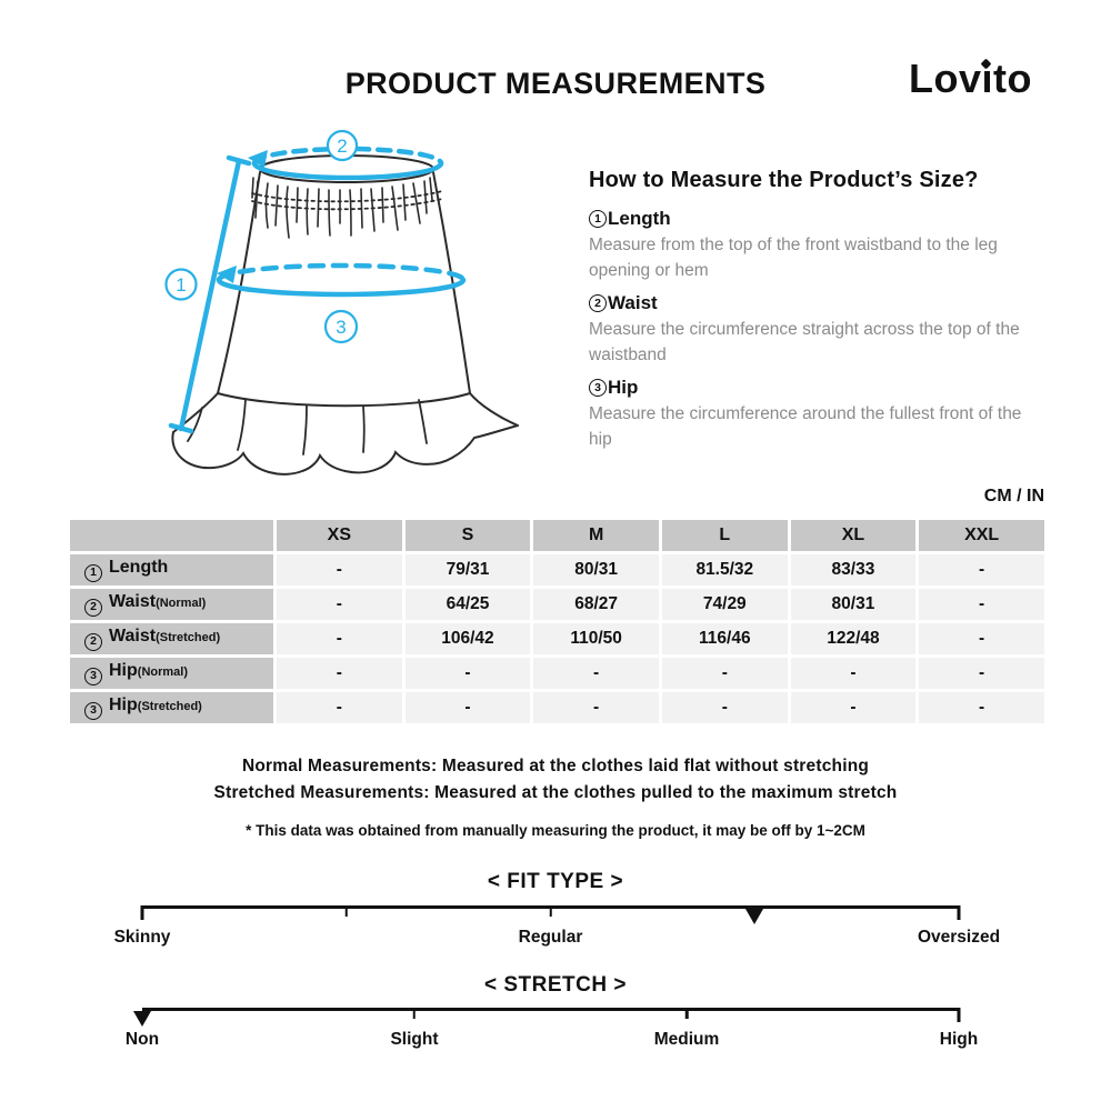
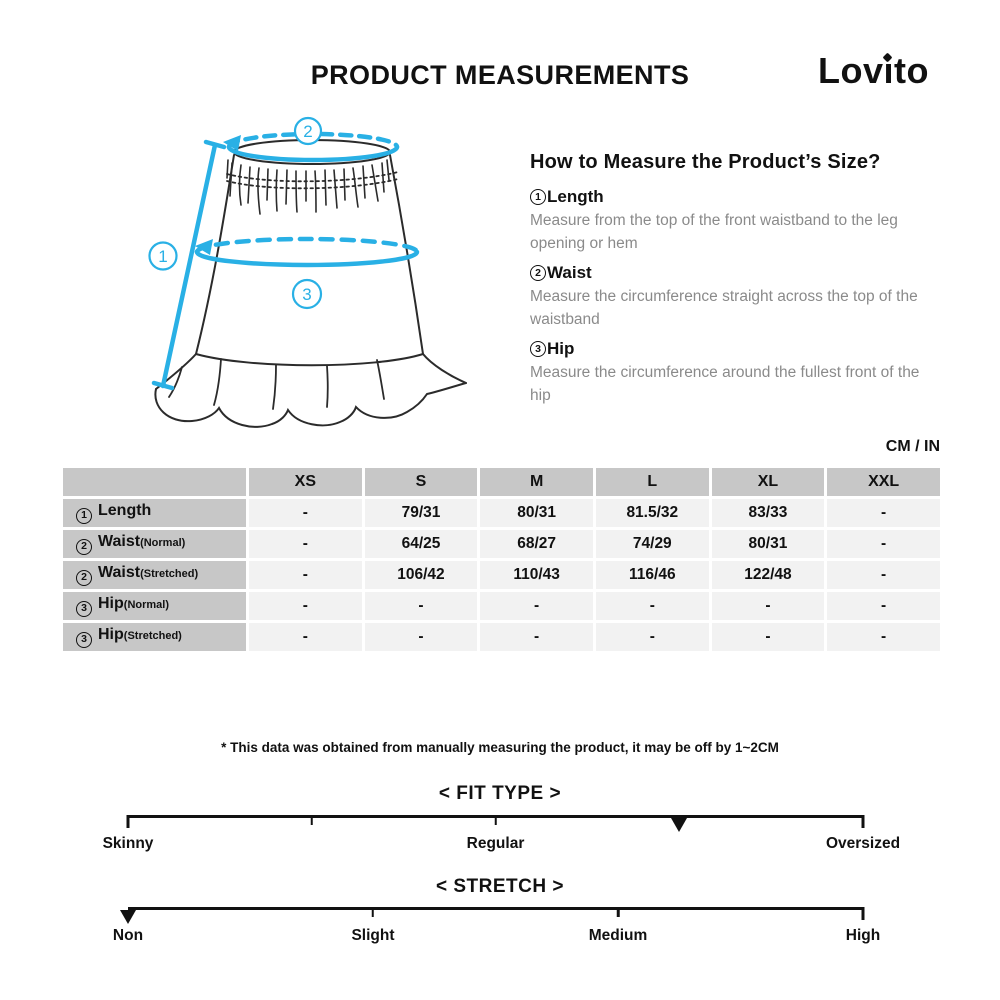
  PRODUCT MEASUREMENTS
  Lovıto
  1
  2
  3
  How to Measure the Product’s Size?
  1
  Length
  Measure from the top of the front waistband to the leg opening or hem
  2
  Waist
  Measure the circumference straight across the top of the waistband
  3
  Hip
  Measure the circumference around the fullest front of the hip
  CM / IN
  	XS	S	M	L	XL	XXL
  1 Length	-	79/31	80/31	81.5/32	83/33	-
  2 Waist(Normal)	-	64/25	68/27	74/29	80/31	-
- 2 Waist(Stretched)	-	106/42	110/50	116/46	122/48	-
+ 2 Waist(Stretched)	-	106/42	110/43	116/46	122/48	-
  3 Hip(Normal)	-	-	-	-	-	-
  3 Hip(Stretched)	-	-	-	-	-	-
- Normal Measurements: Measured at the clothes laid flat without stretching
- Stretched Measurements: Measured at the clothes pulled to the maximum stretch
  * This data was obtained from manually measuring the product, it may be off by 1~2CM
  < FIT TYPE >
  Skinny
  Regular
  Oversized
  < STRETCH >
  Non
  Slight
  Medium
  High
